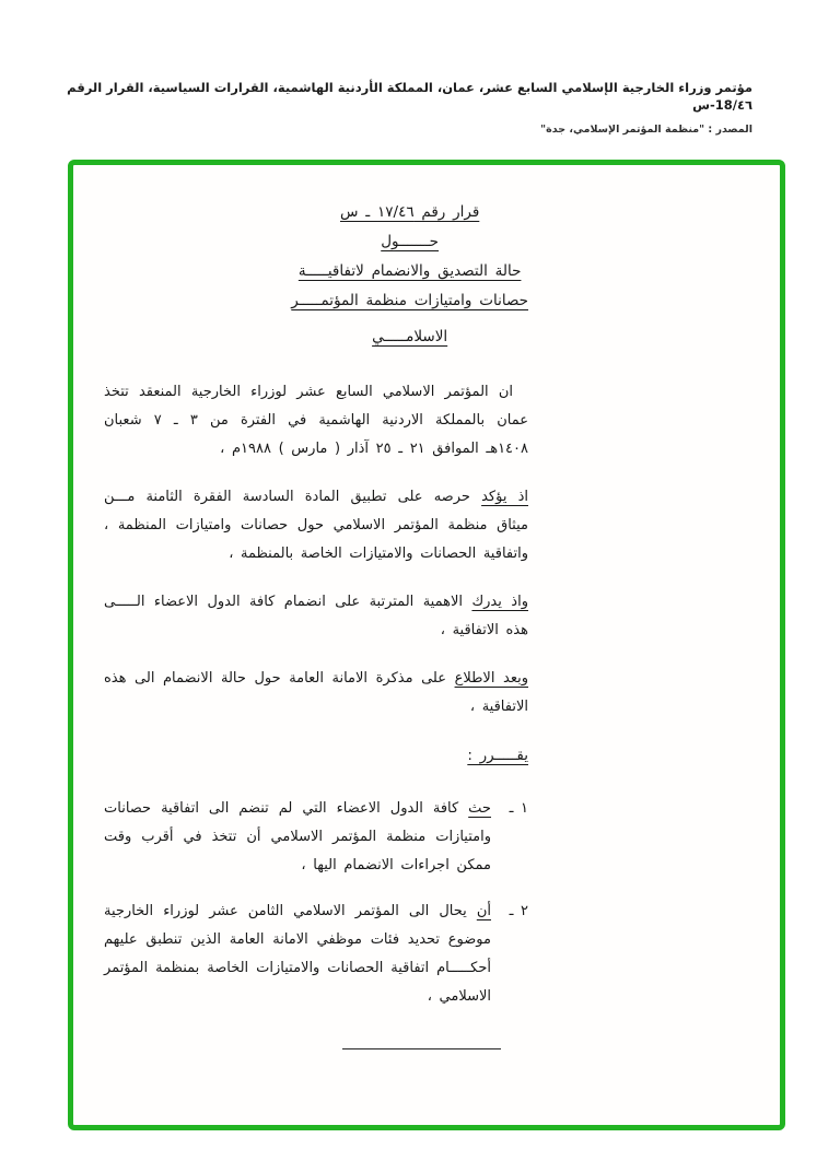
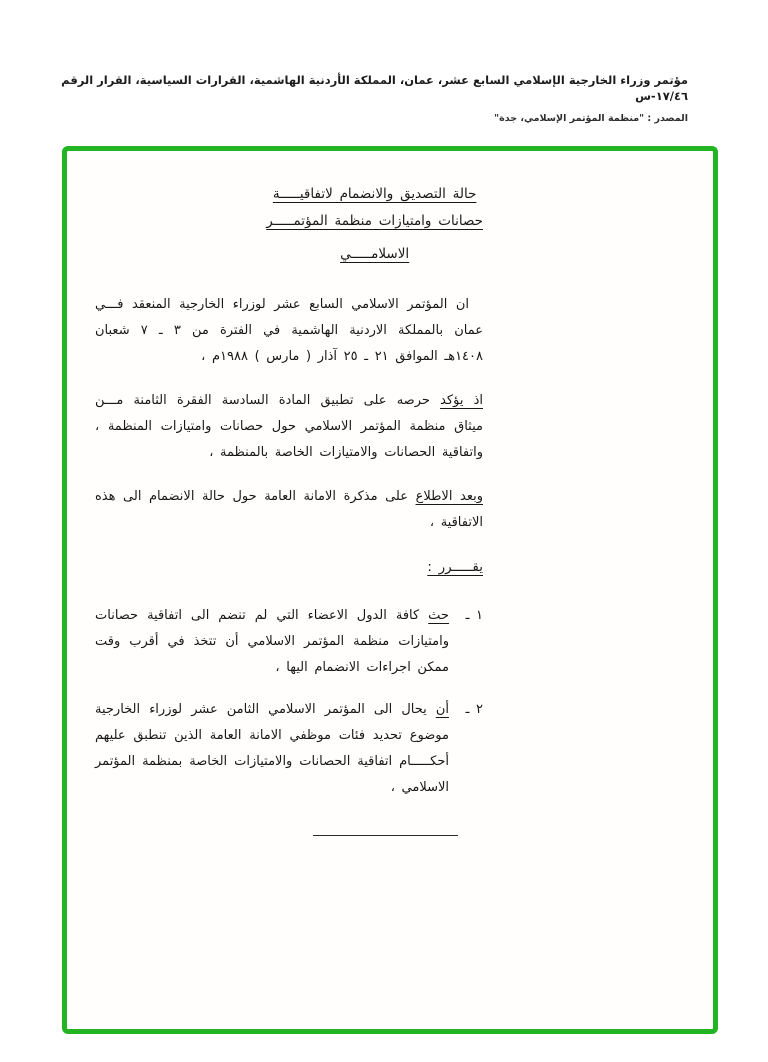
- مؤتمر وزراء الخارجية الإسلامي السابع عشر، عمان، المملكة الأردنية الهاشمية، القرارات السياسية، القرار الرقم 18/٤٦-س
+ مؤتمر وزراء الخارجية الإسلامي السابع عشر، عمان، المملكة الأردنية الهاشمية، القرارات السياسية، القرار الرقم ١٧/٤٦-س
  المصدر : "منظمة المؤتمر الإسلامي، جدة"
- قرار رقم ١٧/٤٦ ـ س
- حـــــــول
  حالة التصديق والانضمام لاتفاقيـــــة
  حصانات وامتيازات منظمة المؤتمـــــر
  الاسلامـــــي
- ان المؤتمر الاسلامي السابع عشر لوزراء الخارجية المنعقد تتخذ عمان بالمملكة الاردنية الهاشمية في الفترة من ٣ ـ ٧ شعبان ١٤٠٨هـ الموافق ٢١ ـ ٢٥ آذار ( مارس ) ١٩٨٨م ،
+ ان المؤتمر الاسلامي السابع عشر لوزراء الخارجية المنعقد فـــي عمان بالمملكة الاردنية الهاشمية في الفترة من ٣ ـ ٧ شعبان ١٤٠٨هـ الموافق ٢١ ـ ٢٥ آذار ( مارس ) ١٩٨٨م ،
  اذ يؤكد حرصه على تطبيق المادة السادسة الفقرة الثامنة مـــن ميثاق منظمة المؤتمر الاسلامي حول حصانات وامتيازات المنظمة ، واتفاقية الحصانات والامتيازات الخاصة بالمنظمة ،
- واذ يدرك الاهمية المترتبة على انضمام كافة الدول الاعضاء الـــــى هذه الاتفاقية ،
  وبعد الاطلاع على مذكرة الامانة العامة حول حالة الانضمام الى هذه الاتفاقية ،
  يقـــــرر :
  ١ ـ
  حث كافة الدول الاعضاء التي لم تنضم الى اتفاقية حصانات وامتيازات منظمة المؤتمر الاسلامي أن تتخذ في أقرب وقت ممكن اجراءات الانضمام اليها ،
  ٢ ـ
  أن يحال الى المؤتمر الاسلامي الثامن عشر لوزراء الخارجية موضوع تحديد فئات موظفي الامانة العامة الذين تنطبق عليهم أحكـــــام اتفاقية الحصانات والامتيازات الخاصة بمنظمة المؤتمر الاسلامي ،
